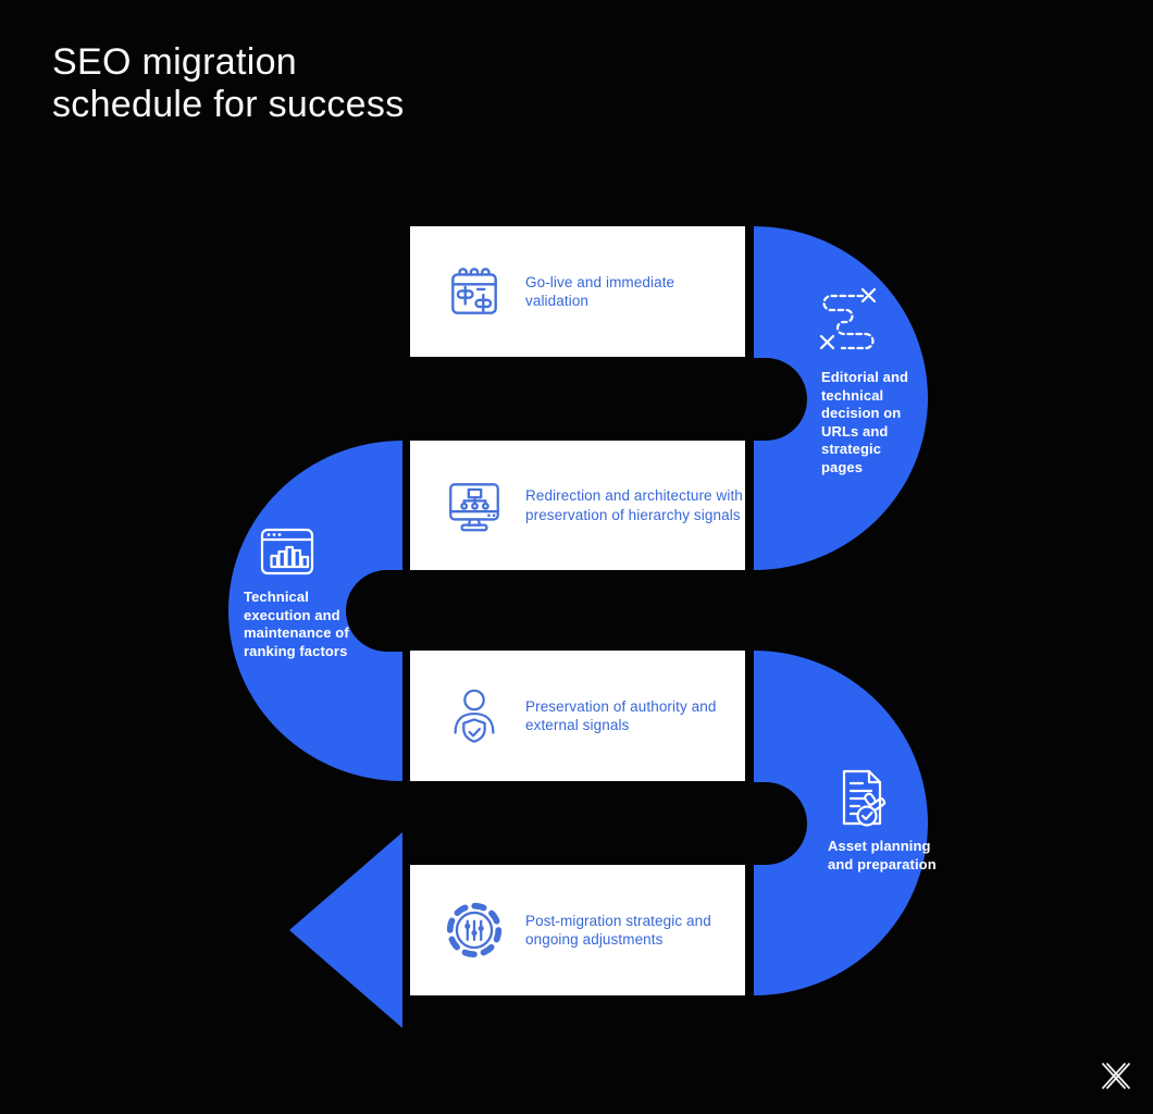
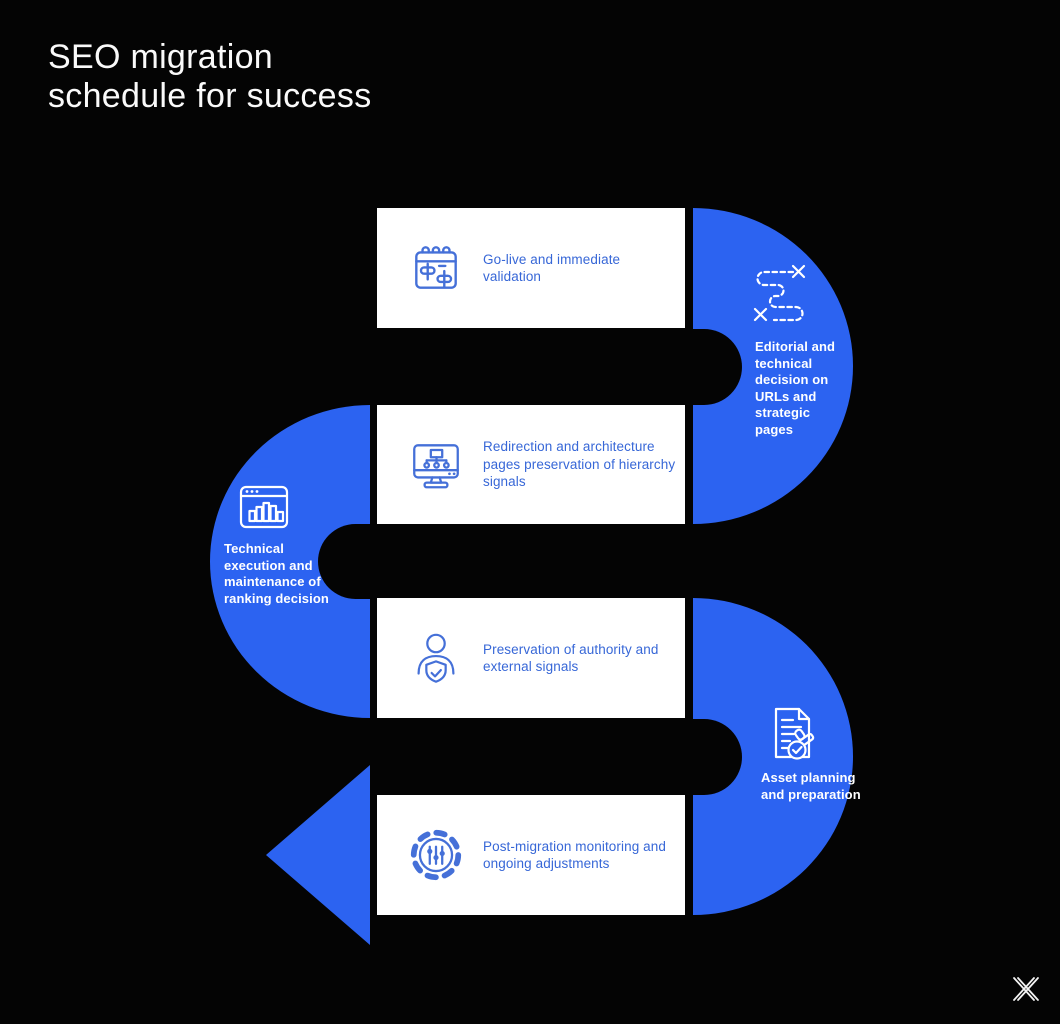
  SEO migration
  schedule for success
  Go-live and immediate validation
  Editorial and technical decision on URLs and strategic pages
- Redirection and architecture with preservation of hierarchy signals
+ Redirection and architecture pages preservation of hierarchy signals
- Technical execution and maintenance of ranking factors
+ Technical execution and maintenance of ranking decision
  Preservation of authority and external signals
  Asset planning and preparation
- Post-migration strategic and ongoing adjustments
+ Post-migration monitoring and ongoing adjustments
